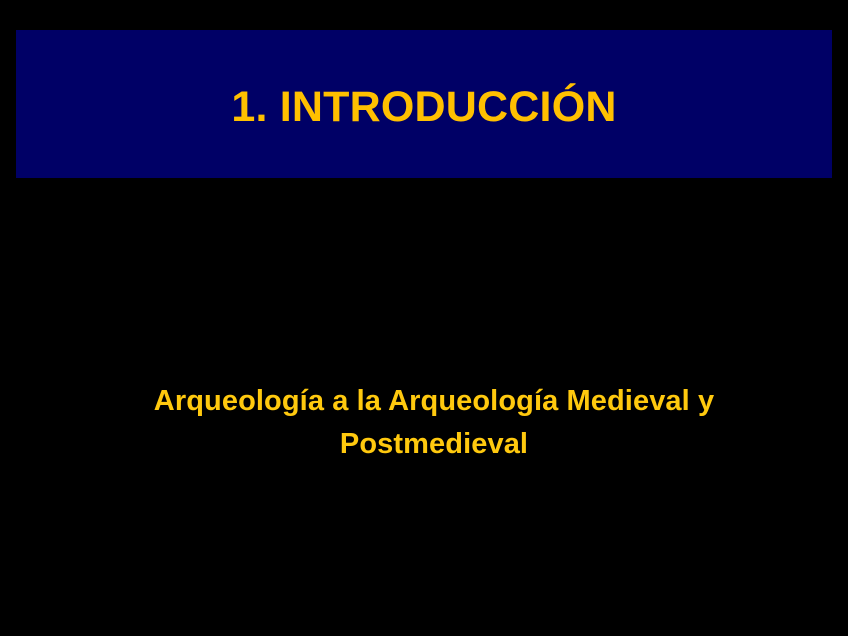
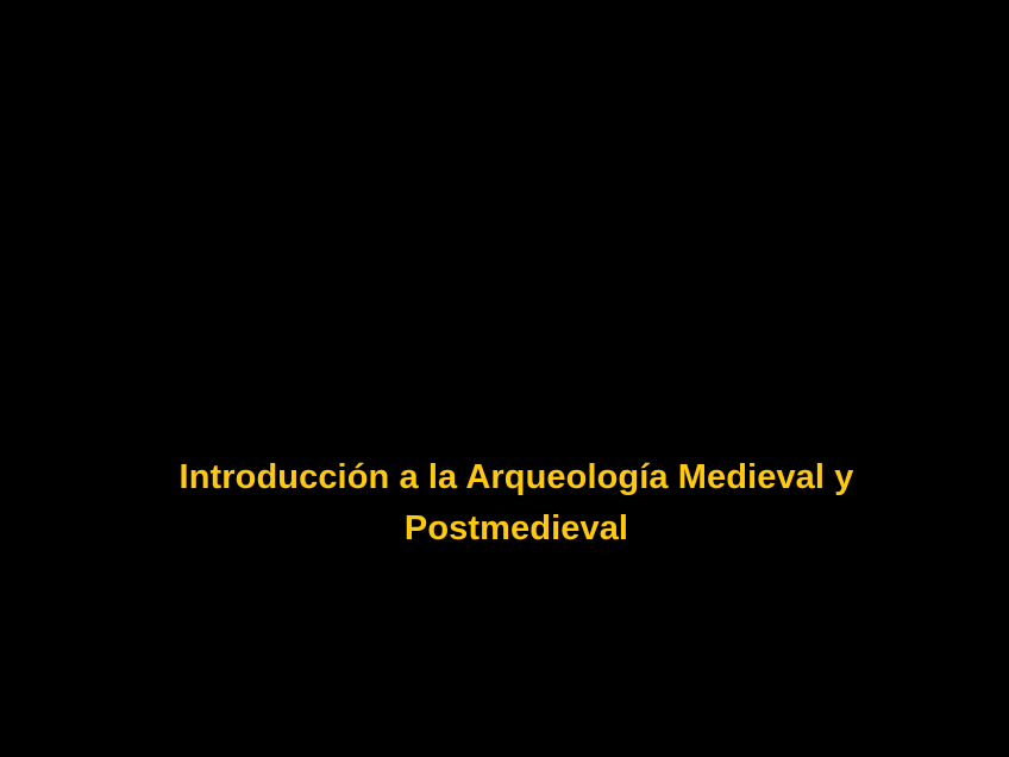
- 1. INTRODUCCIÓN
- Arqueología a la Arqueología Medieval y Postmedieval
+ Introducción a la Arqueología Medieval y Postmedieval
